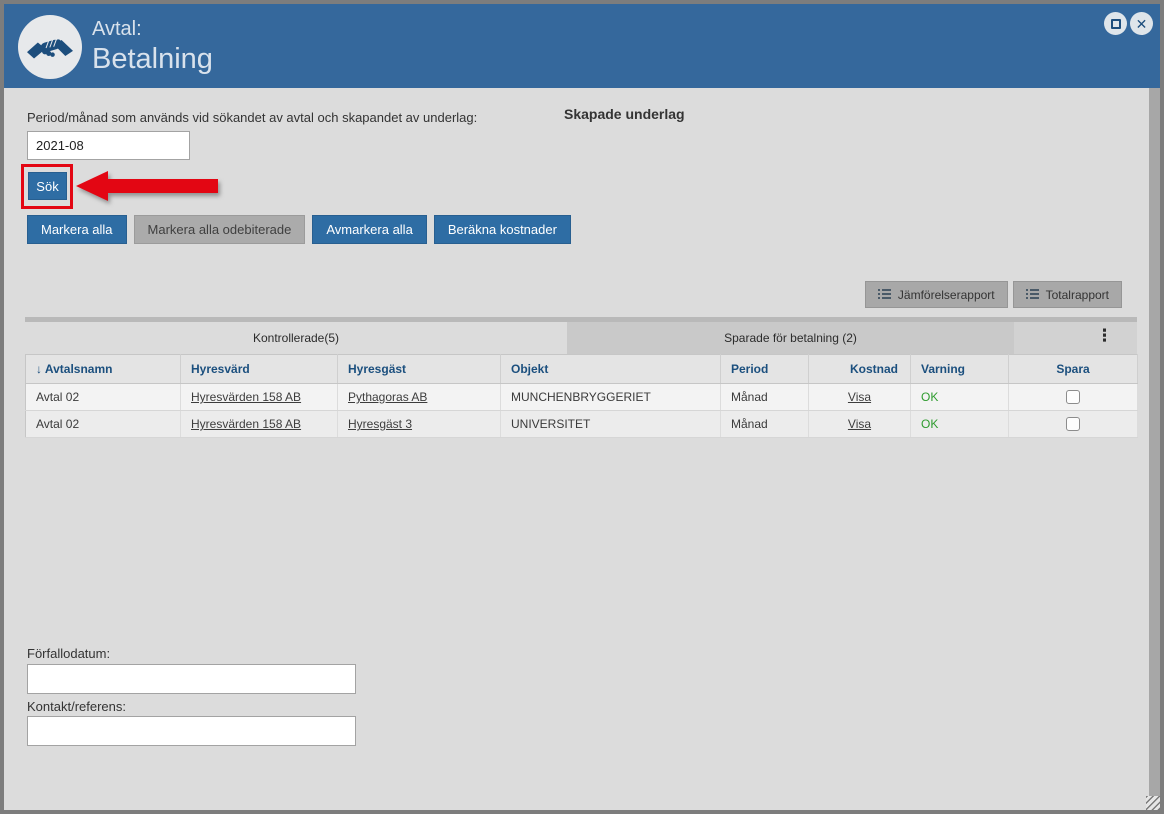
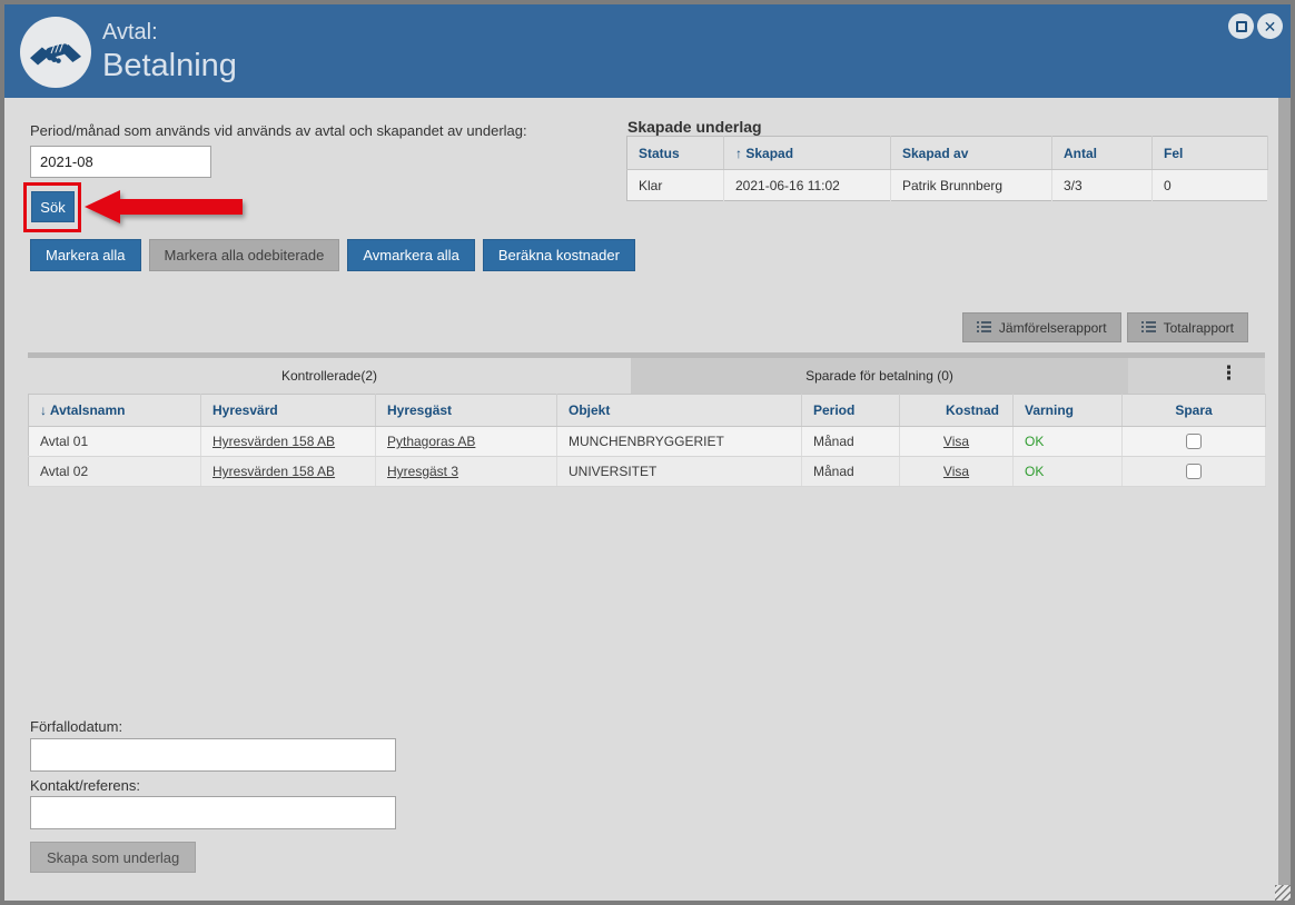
  Avtal:
  Betalning
  ✕
- Period/månad som används vid sökandet av avtal och skapandet av underlag:
+ Period/månad som används vid används av avtal och skapandet av underlag:
  2021-08
  Sök
  Skapade underlag
+ Status	↑ Skapad	Skapad av	Antal	Fel
+ Klar	2021-06-16 11:02	Patrik Brunnberg	3/3	0
  Markera alla
  Markera alla odebiterade
  Avmarkera alla
  Beräkna kostnader
  Jämförelserapport
  Totalrapport
- Kontrollerade(5)
+ Kontrollerade(2)
- Sparade för betalning (2)
+ Sparade för betalning (0)
  ⋮
  ↓ Avtalsnamn	Hyresvärd	Hyresgäst	Objekt	Period	Kostnad	Varning	Spara
- Avtal 02	Hyresvärden 158 AB	Pythagoras AB	MUNCHENBRYGGERIET	Månad	Visa	OK
+ Avtal 01	Hyresvärden 158 AB	Pythagoras AB	MUNCHENBRYGGERIET	Månad	Visa	OK
  Avtal 02	Hyresvärden 158 AB	Hyresgäst 3	UNIVERSITET	Månad	Visa	OK
  Förfallodatum:
  Kontakt/referens:
+ Skapa som underlag
